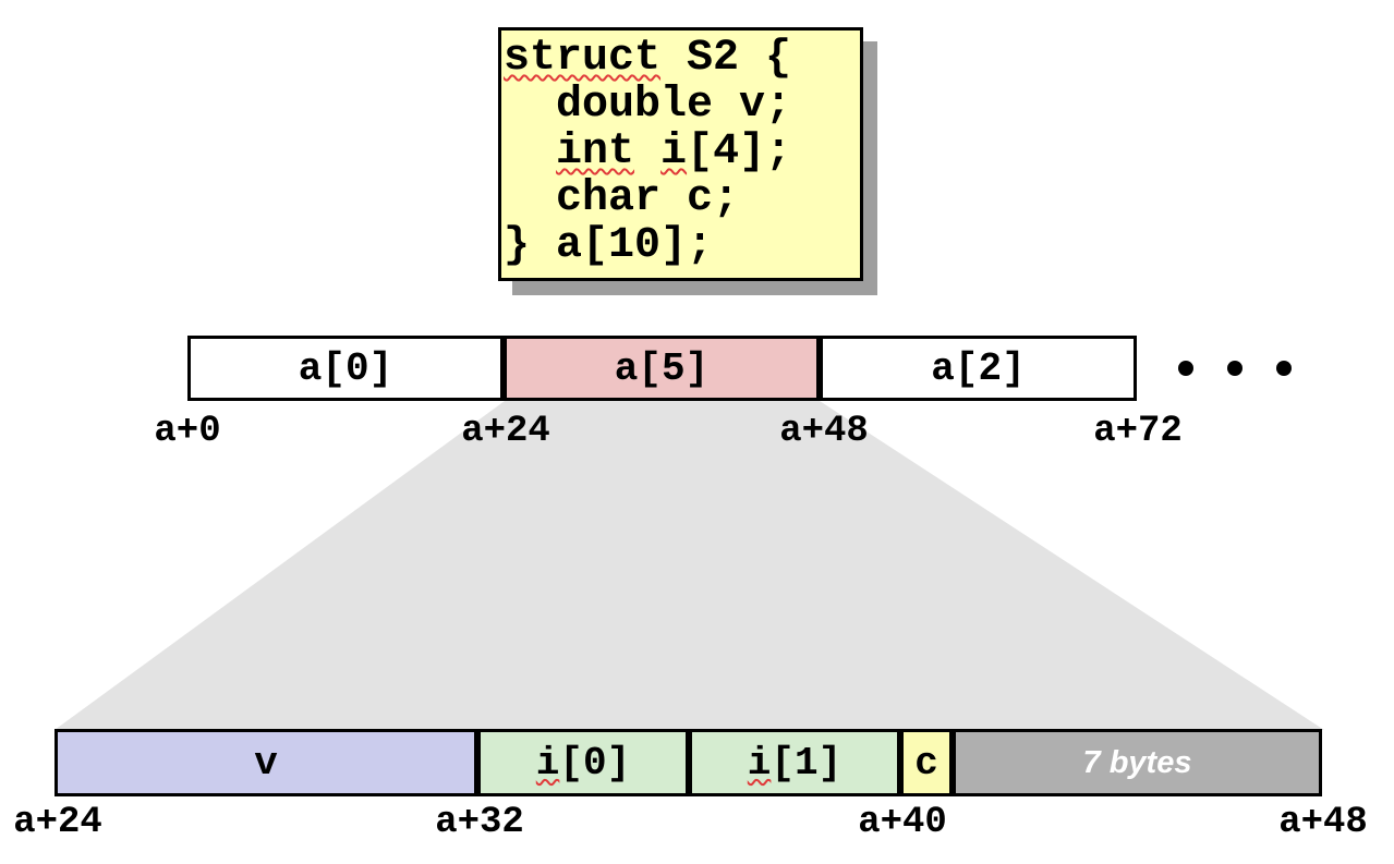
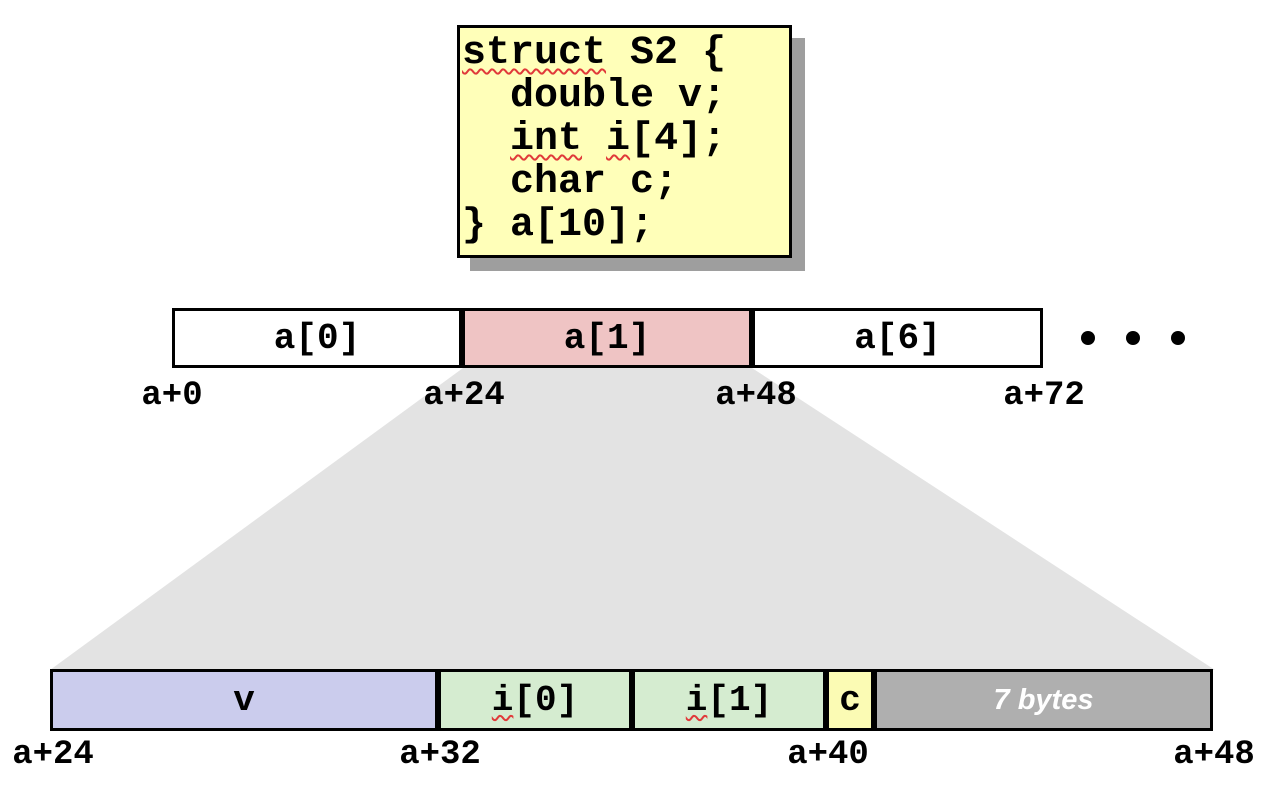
  struct S2 {
  double v;
  int i[4];
  char c;
  } a[10];
  a[0]
- a[5]
+ a[1]
- a[2]
+ a[6]
  a+0
  a+24
  a+48
  a+72
  v
  i[0]
  i[1]
  c
  7 bytes
  a+24
  a+32
  a+40
  a+48
